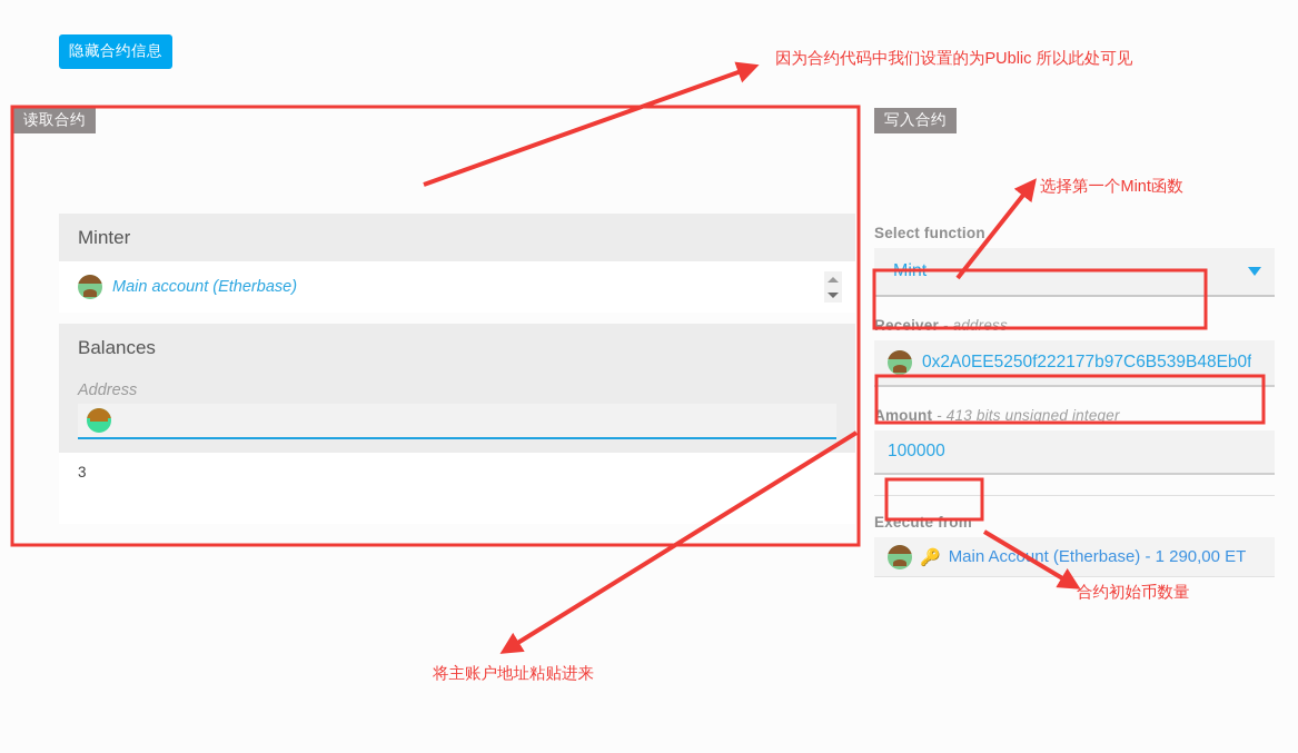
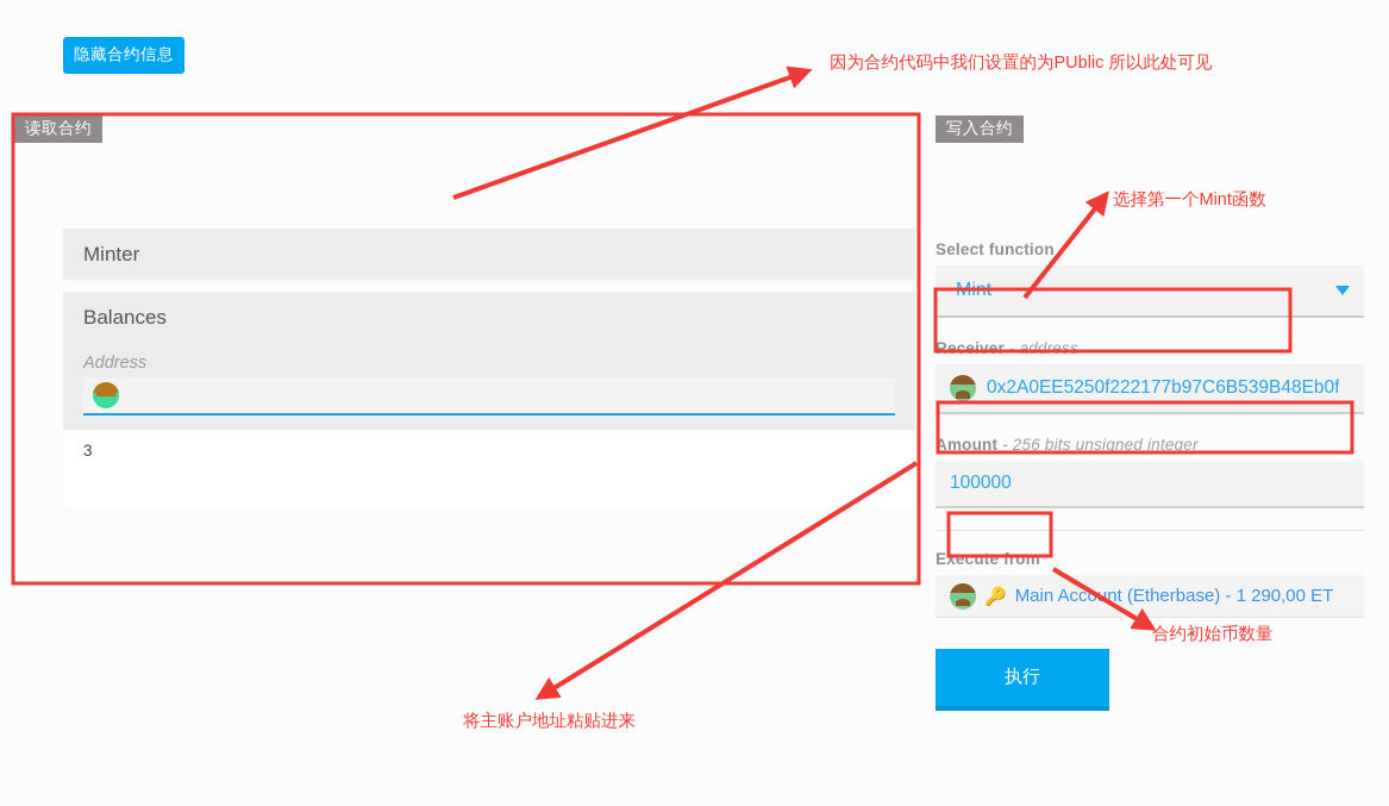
  隐藏合约信息
  读取合约
  Minter
- Main account (Etherbase)
  Balances
  Address
  3
  写入合约
  Select function
  Receiver - address
  0x2A0EE5250f222177b97C6B539B48Eb0f
- Amount - 413 bits unsigned integer
+ Amount - 256 bits unsigned integer
  100000
  Execute from
  🔑
  Main Accont (Etherbase) - 1 290,00 ET
+ 执行
  因为合约代码中我们设置的为PUblic 所以此处可见
  选择第一个Mint函数
  将主账户地址粘贴进来
  合约初始币数量
